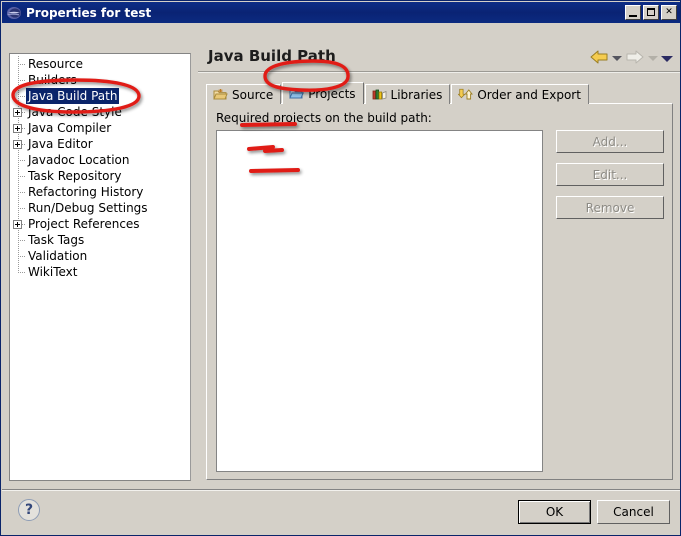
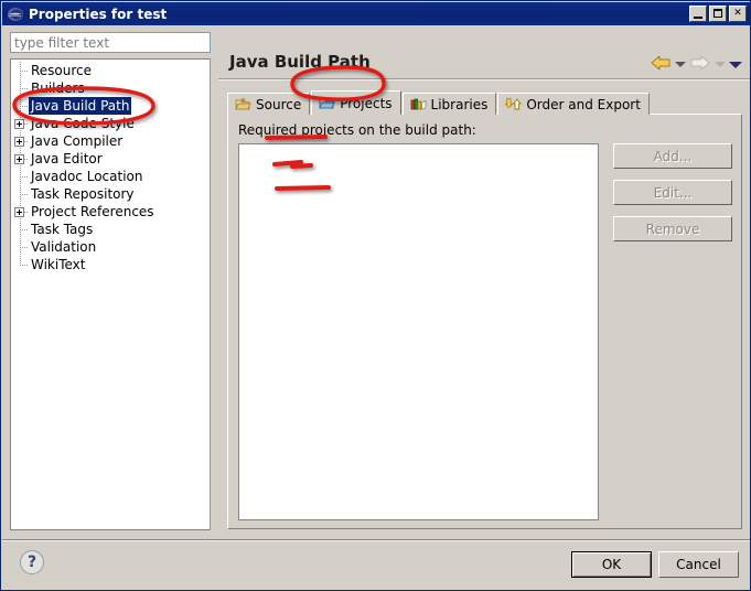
  Properties for test
  ✕
+ type filter text
  Resource
  Java Build Path
  Java Compiler
  Java Editor
  Javadoc Location
  Task Repository
- Refactoring History
- Run/Debug Settings
  Project References
  Task Tags
  Validation
  WikiText
  Java Build Path
  Source
  Projects
  Libraries
  Order and Export
  Required projects on the build path:
  Add...
  Edit...
  Remove
  ?
  OK
  Cancel
